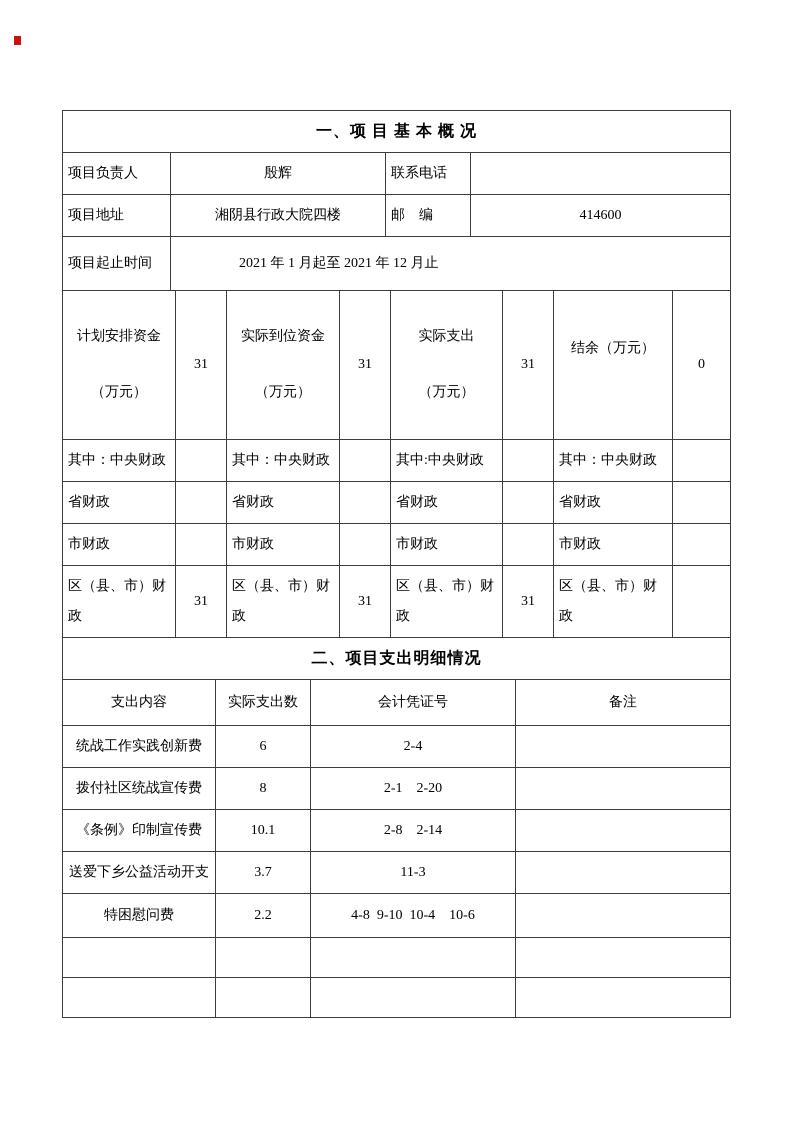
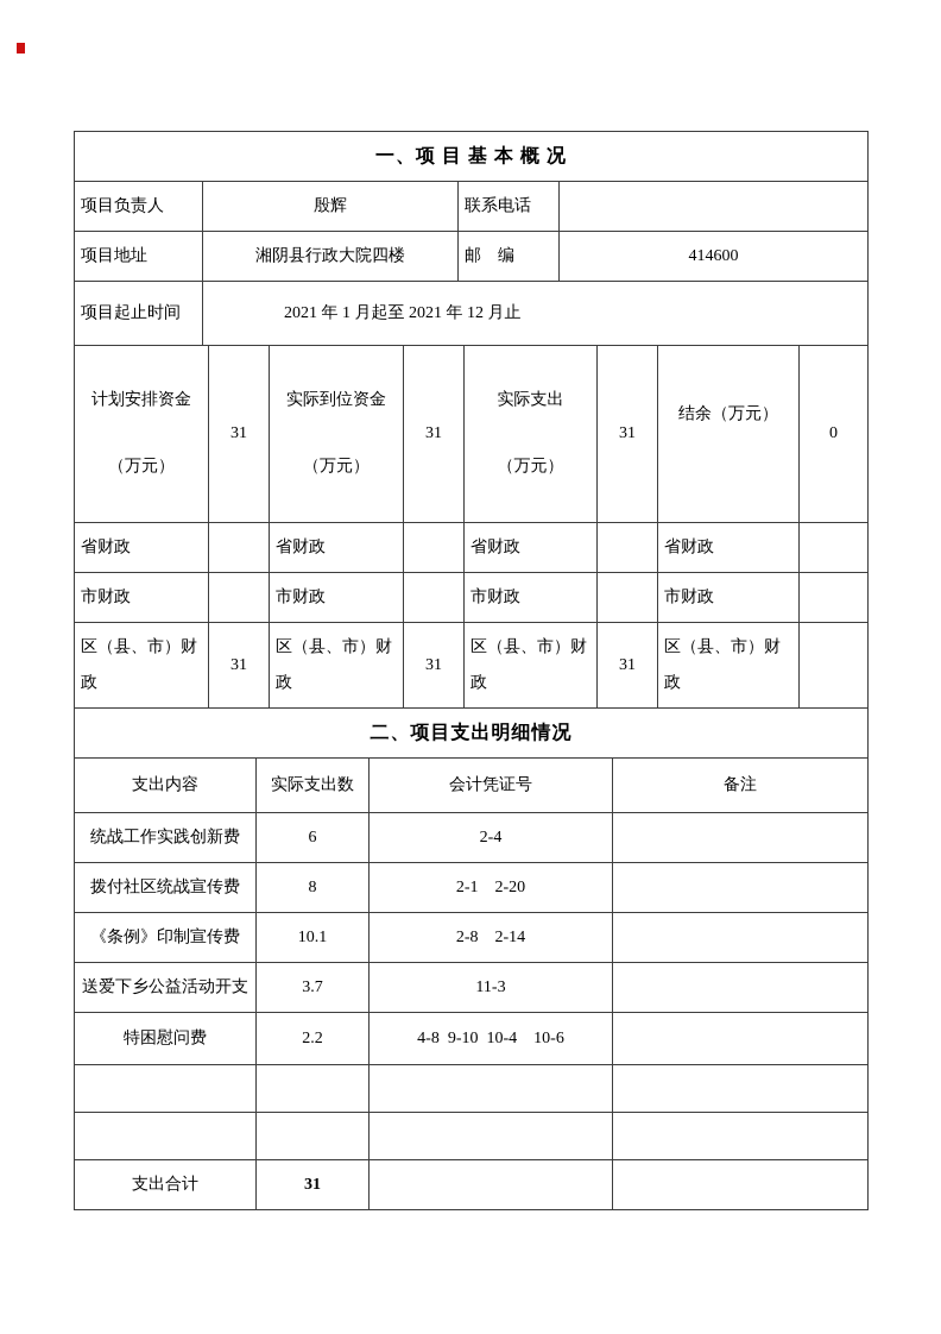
  一、项 目 基 本 概 况
  项目负责人	殷辉	联系电话
  项目地址	湘阴县行政大院四楼	邮 编	414600
  项目起止时间	2021 年 1 月起至 2021 年 12 月止
  计划安排资金 （万元）	31	实际到位资金 （万元）	31	实际支出 （万元）	31	结余（万元）	0
- 其中：中央财政		其中：中央财政		其中:中央财政		其中：中央财政
  省财政		省财政		省财政		省财政
  市财政		市财政		市财政		市财政
  区（县、市）财政	31	区（县、市）财政	31	区（县、市）财政	31	区（县、市）财政
  二、项目支出明细情况
  支出内容	实际支出数	会计凭证号	备注
  统战工作实践创新费	6	2-4
  拨付社区统战宣传费	8	2-1 2-20
  《条例》印制宣传费	10.1	2-8 2-14
  送爱下乡公益活动开支	3.7	11-3
  特困慰问费	2.2	4-8 9-10 10-4 10-6
+ 支出合计	31
